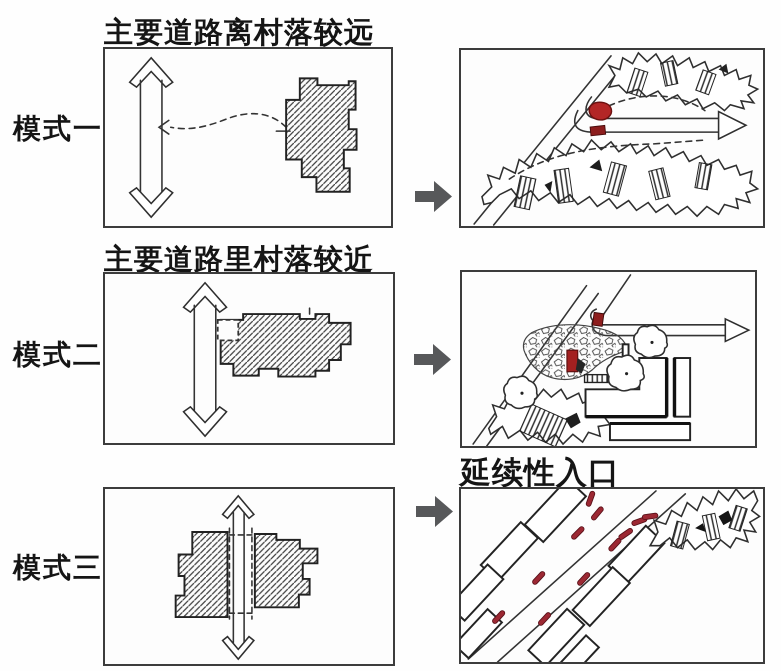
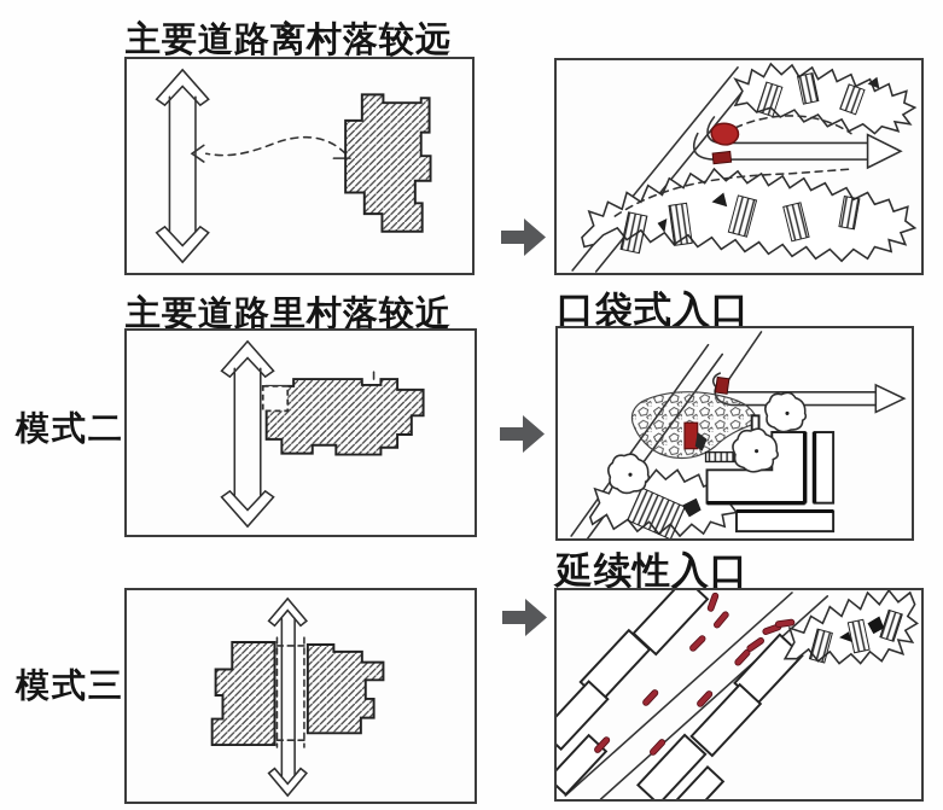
- 模式一
  主要道路离村落较远
  模式二
  主要道路里村落较近
+ 口袋式入口
  模式三
  延续性入口
